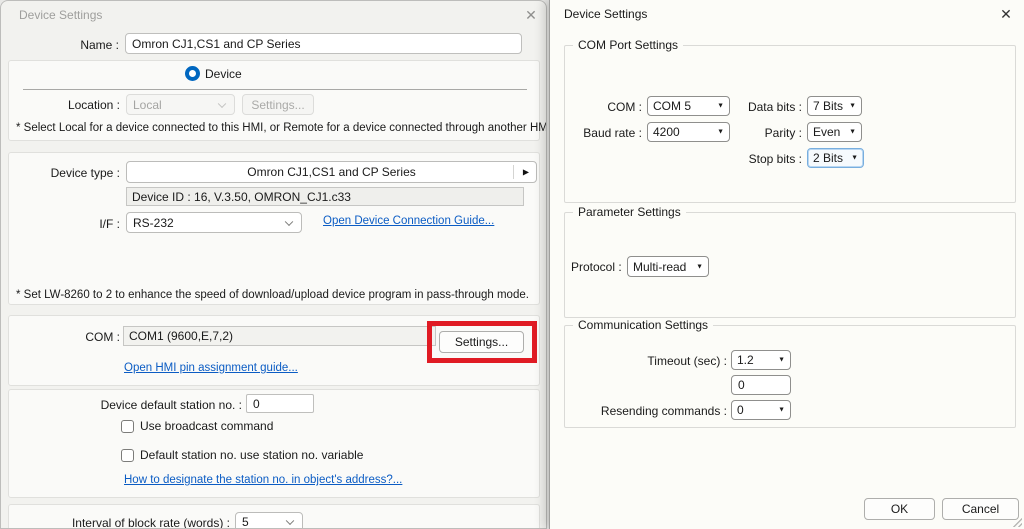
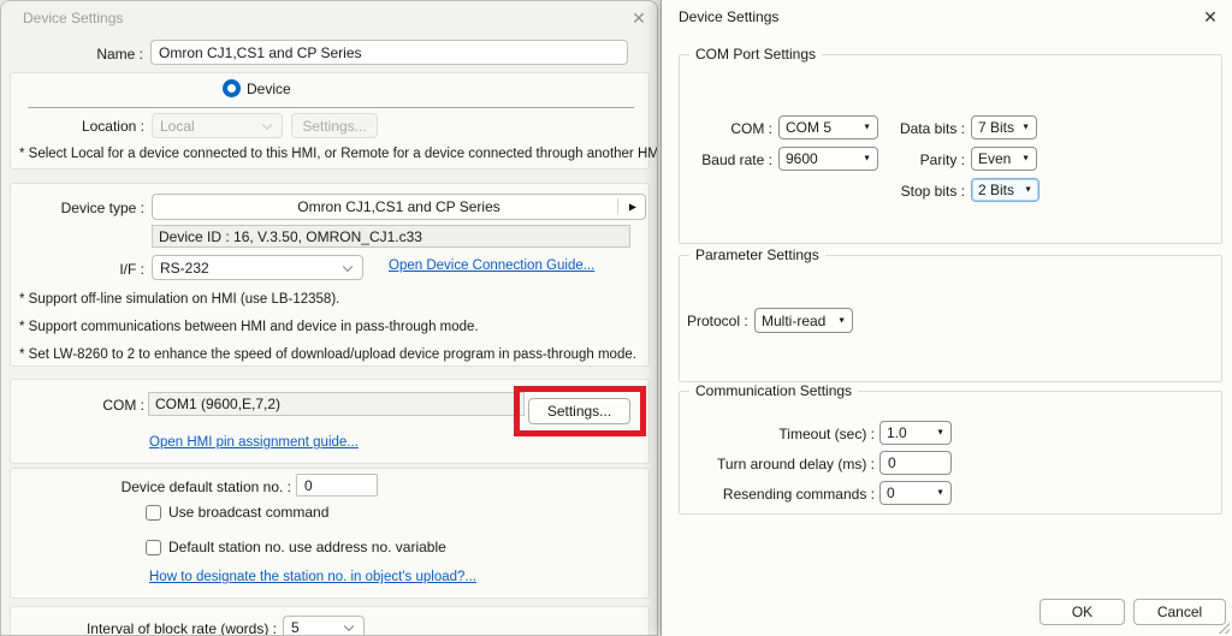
  Device Settings
  ✕
  Name :
  Omron CJ1,CS1 and CP Series
  Device
  Location :
  Local
  Settings...
  * Select Local for a device connected to this HMI, or Remote for a device connected through another HM
  Device type :
  Omron CJ1,CS1 and CP Series
  ▶
  Device ID : 16, V.3.50, OMRON_CJ1.c33
  I/F :
  RS-232
  Open Device Connection Guide...
+ * Support off-line simulation on HMI (use LB-12358).
+ * Support communications between HMI and device in pass-through mode.
  * Set LW-8260 to 2 to enhance the speed of download/upload device program in pass-through mode.
  COM :
  COM1 (9600,E,7,2)
  Settings...
  Open HMI pin assignment guide...
  Device default station no. :
  0
  Use broadcast command
- Default station no. use station no. variable
+ Default station no. use address no. variable
- How to designate the station no. in object's address?...
+ How to designate the station no. in object's upload?...
  Interval of block rate (words) :
  5
  Device Settings
  ✕
  COM Port Settings
  COM :
  COM 5
  Data bits :
  7 Bits
  Baud rate :
- 4200
+ 9600
  Parity :
  Even
  Stop bits :
  2 Bits
  Parameter Settings
  Protocol :
  Multi-read
  Communication Settings
  Timeout (sec) :
- 1.2
+ 1.0
+ Turn around delay (ms) :
  0
  Resending commands :
  0
  OK
  Cancel
